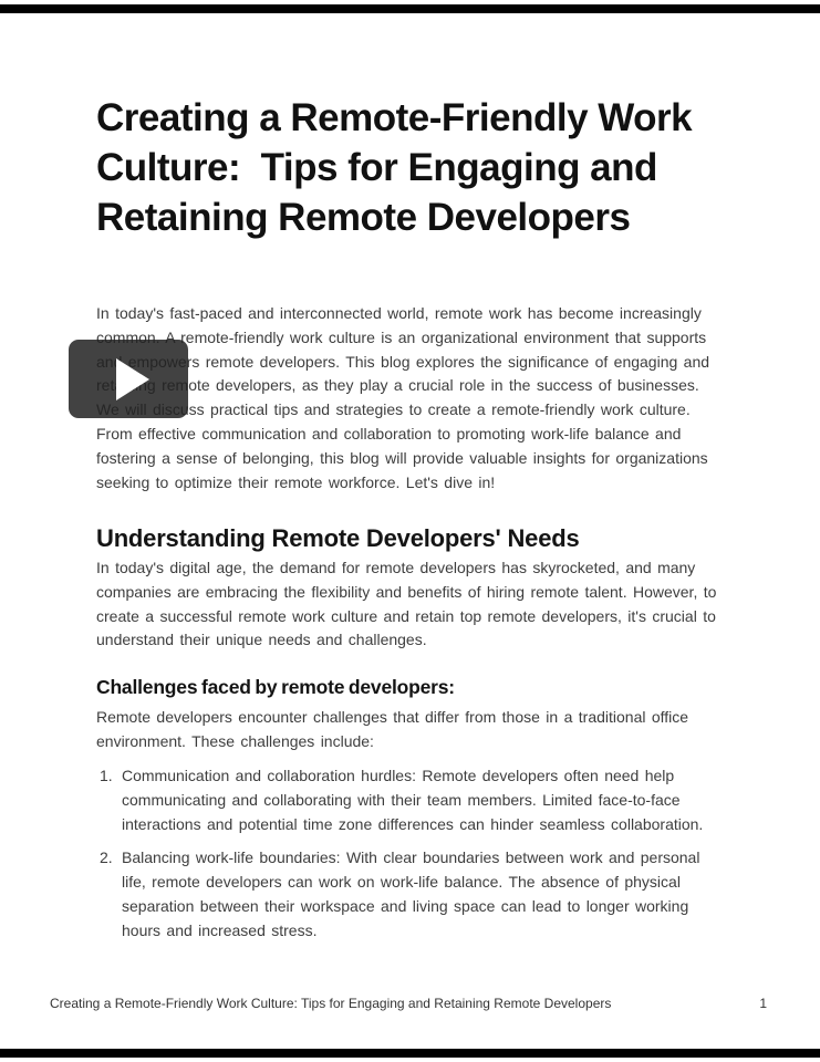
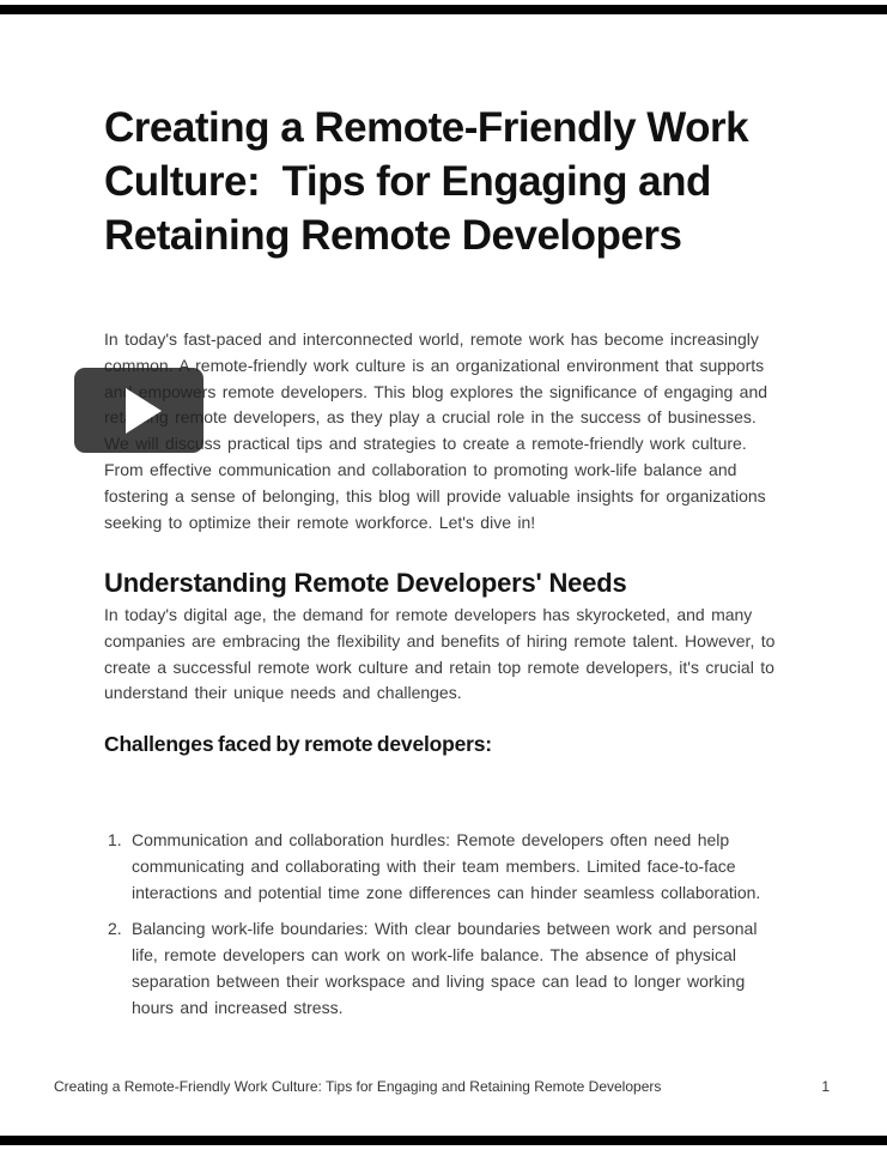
  Creating a Remote-Friendly Work
  Culture: Tips for Engaging and
  Retaining Remote Developers
  In today's fast-paced and interconnected world, remote work has become increasingly
  common. A remote-friendly work culture is an organizational environment that supports
  and empowers remote developers. This blog explores the significance of engaging and
  retaining remote developers, as they play a crucial role in the success of businesses.
  We will discuss practical tips and strategies to create a remote-friendly work culture.
  From effective communication and collaboration to promoting work-life balance and
  fostering a sense of belonging, this blog will provide valuable insights for organizations
  seeking to optimize their remote workforce. Let's dive in!
  Understanding Remote Developers' Needs
  In today's digital age, the demand for remote developers has skyrocketed, and many
  companies are embracing the flexibility and benefits of hiring remote talent. However, to
  create a successful remote work culture and retain top remote developers, it's crucial to
  understand their unique needs and challenges.
  Challenges faced by remote developers:
- Remote developers encounter challenges that differ from those in a traditional office
- environment. These challenges include:
  1.
  Communication and collaboration hurdles: Remote developers often need help
  communicating and collaborating with their team members. Limited face-to-face
  interactions and potential time zone differences can hinder seamless collaboration.
  2.
  Balancing work-life boundaries: With clear boundaries between work and personal
  life, remote developers can work on work-life balance. The absence of physical
  separation between their workspace and living space can lead to longer working
  hours and increased stress.
  Creating a Remote-Friendly Work Culture: Tips for Engaging and Retaining Remote Developers
  1
